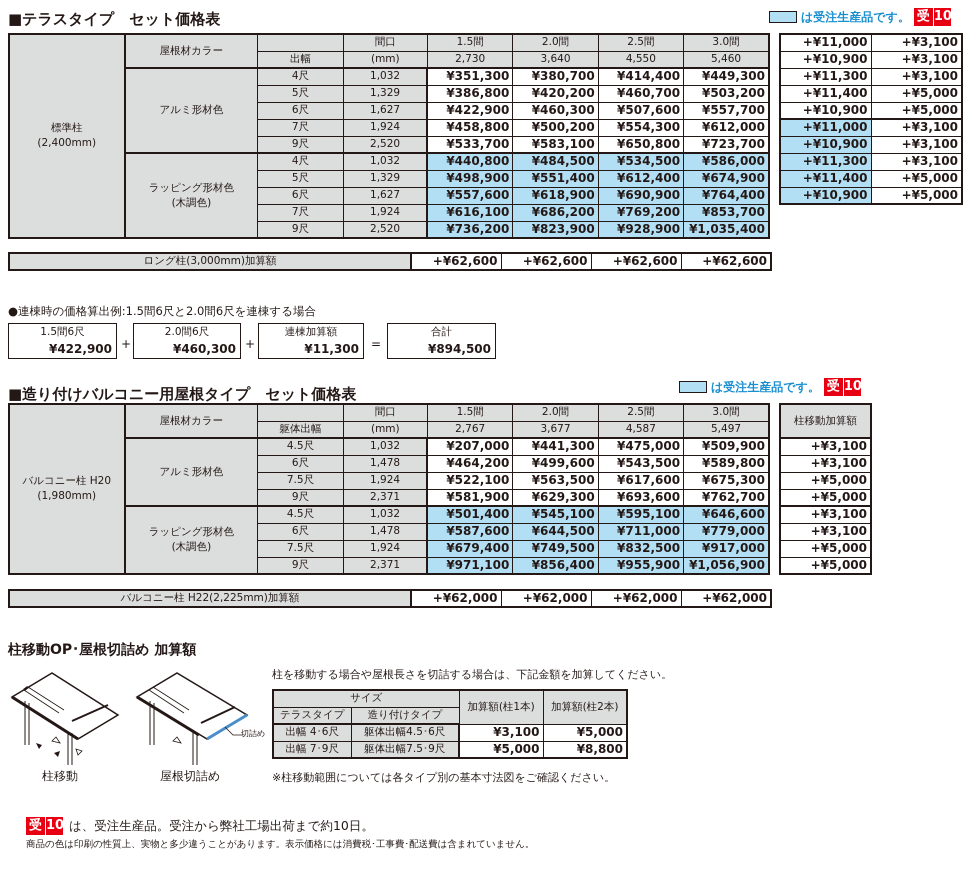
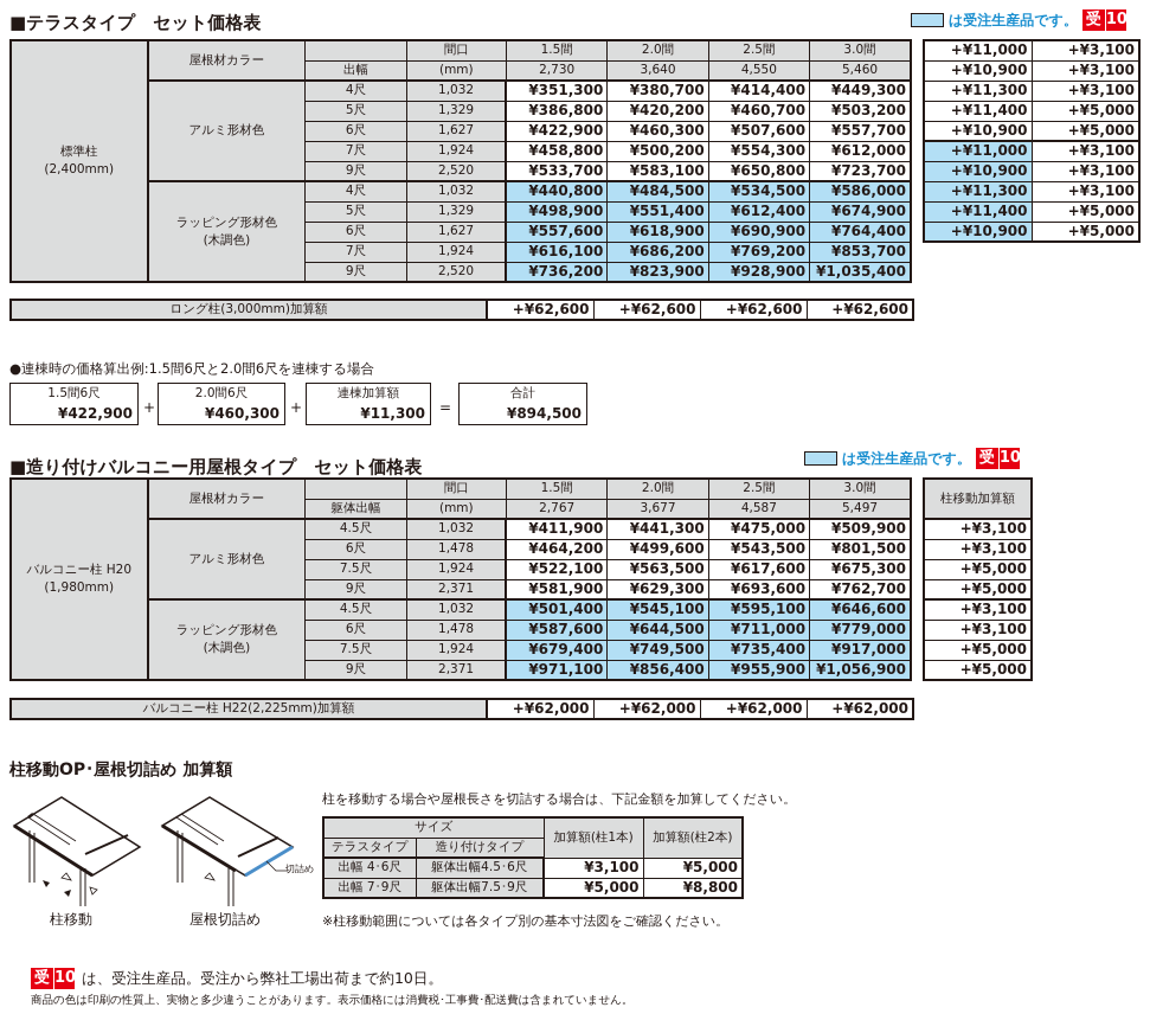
  ■テラスタイプ セット価格表
  は受注生産品です。
  受
  10
  標準柱 (2,400mm)	屋根材カラー		間口	1.5間	2.0間	2.5間	3.0間
  出幅	(mm)	2,730	3,640	4,550	5,460
  アルミ形材色	4尺	1,032	¥351,300	¥380,700	¥414,400	¥449,300
  5尺	1,329	¥386,800	¥420,200	¥460,700	¥503,200
  6尺	1,627	¥422,900	¥460,300	¥507,600	¥557,700
  7尺	1,924	¥458,800	¥500,200	¥554,300	¥612,000
  9尺	2,520	¥533,700	¥583,100	¥650,800	¥723,700
  ラッピング形材色 (木調色)	4尺	1,032	¥440,800	¥484,500	¥534,500	¥586,000
  5尺	1,329	¥498,900	¥551,400	¥612,400	¥674,900
  6尺	1,627	¥557,600	¥618,900	¥690,900	¥764,400
  7尺	1,924	¥616,100	¥686,200	¥769,200	¥853,700
  9尺	2,520	¥736,200	¥823,900	¥928,900	¥1,035,400
  +¥11,000	+¥3,100
  +¥10,900	+¥3,100
  +¥11,300	+¥3,100
  +¥11,400	+¥5,000
  +¥10,900	+¥5,000
  +¥11,000	+¥3,100
  +¥10,900	+¥3,100
  +¥11,300	+¥3,100
  +¥11,400	+¥5,000
  +¥10,900	+¥5,000
  ロング柱(3,000mm)加算額	+¥62,600	+¥62,600	+¥62,600	+¥62,600
  ●連棟時の価格算出例:1.5間6尺と2.0間6尺を連棟する場合
  1.5間6尺
  ¥422,900
  +
  2.0間6尺
  ¥460,300
  +
  連棟加算額
  ¥11,300
  =
  合計
  ¥894,500
  ■造り付けバルコニー用屋根タイプ セット価格表
  は受注生産品です。
  受
  10
  バルコニー柱 H20 (1,980mm)	屋根材カラー		間口	1.5間	2.0間	2.5間	3.0間
  躯体出幅	(mm)	2,767	3,677	4,587	5,497
- アルミ形材色	4.5尺	1,032	¥207,000	¥441,300	¥475,000	¥509,900
+ アルミ形材色	4.5尺	1,032	¥411,900	¥441,300	¥475,000	¥509,900
- 6尺	1,478	¥464,200	¥499,600	¥543,500	¥589,800
+ 6尺	1,478	¥464,200	¥499,600	¥543,500	¥801,500
  7.5尺	1,924	¥522,100	¥563,500	¥617,600	¥675,300
  9尺	2,371	¥581,900	¥629,300	¥693,600	¥762,700
  ラッピング形材色 (木調色)	4.5尺	1,032	¥501,400	¥545,100	¥595,100	¥646,600
  6尺	1,478	¥587,600	¥644,500	¥711,000	¥779,000
- 7.5尺	1,924	¥679,400	¥749,500	¥832,500	¥917,000
+ 7.5尺	1,924	¥679,400	¥749,500	¥735,400	¥917,000
  9尺	2,371	¥971,100	¥856,400	¥955,900	¥1,056,900
  柱移動加算額
  +¥3,100
  +¥3,100
  +¥5,000
  +¥5,000
  +¥3,100
  +¥3,100
  +¥5,000
  +¥5,000
  バルコニー柱 H22(2,225mm)加算額	+¥62,000	+¥62,000	+¥62,000	+¥62,000
  柱移動OP･屋根切詰め 加算額
  柱移動
  切詰め
  屋根切詰め
  柱を移動する場合や屋根長さを切詰する場合は、下記金額を加算してください。
  サイズ	加算額(柱1本)	加算額(柱2本)
  テラスタイプ	造り付けタイプ
  出幅 4･6尺	躯体出幅4.5･6尺	¥3,100	¥5,000
  出幅 7･9尺	躯体出幅7.5･9尺	¥5,000	¥8,800
  ※柱移動範囲については各タイプ別の基本寸法図をご確認ください。
  受
  10
  は、受注生産品。受注から弊社工場出荷まで約10日。
  商品の色は印刷の性質上、実物と多少違うことがあります。表示価格には消費税･工事費･配送費は含まれていません。
